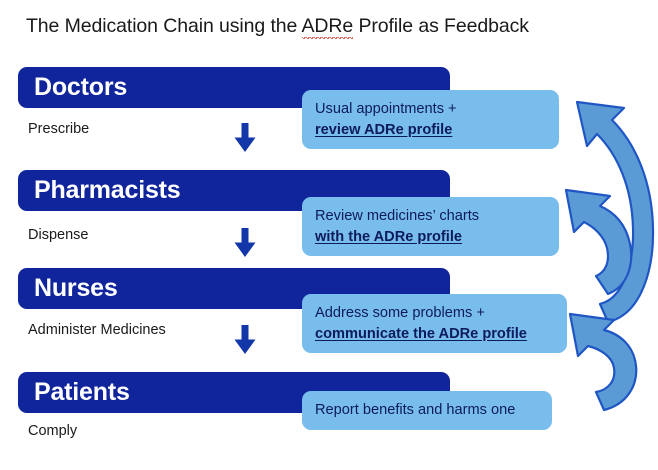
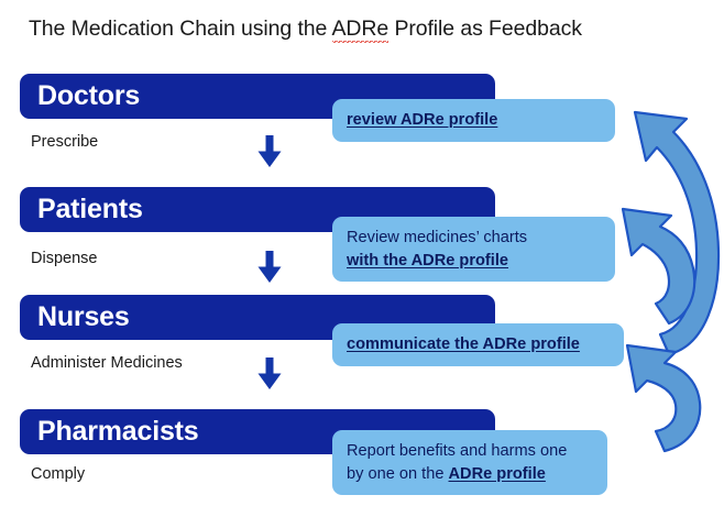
  The Medication Chain using the ADRe Profile as Feedback
  Doctors
  Prescribe
- Usual appointments +
  review ADRe profile
- Pharmacists
+ Patients
  Dispense
  Review medicines’ charts
  with the ADRe profile
  Nurses
  Administer Medicines
- Address some problems +
  communicate the ADRe profile
- Patients
+ Pharmacists
  Comply
  Report benefits and harms one
+ by one on the ADRe profile
